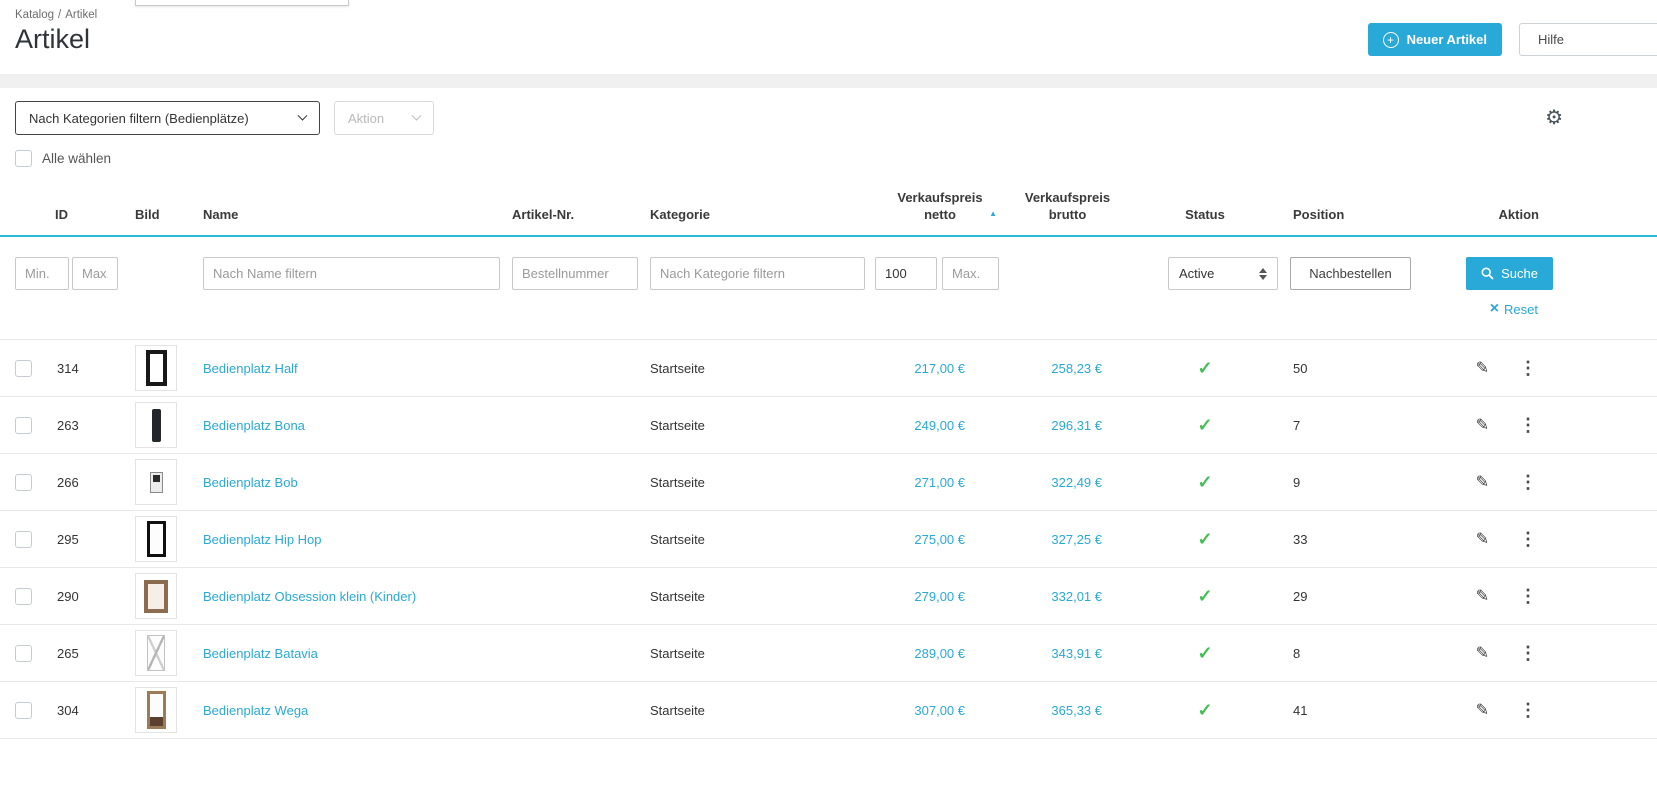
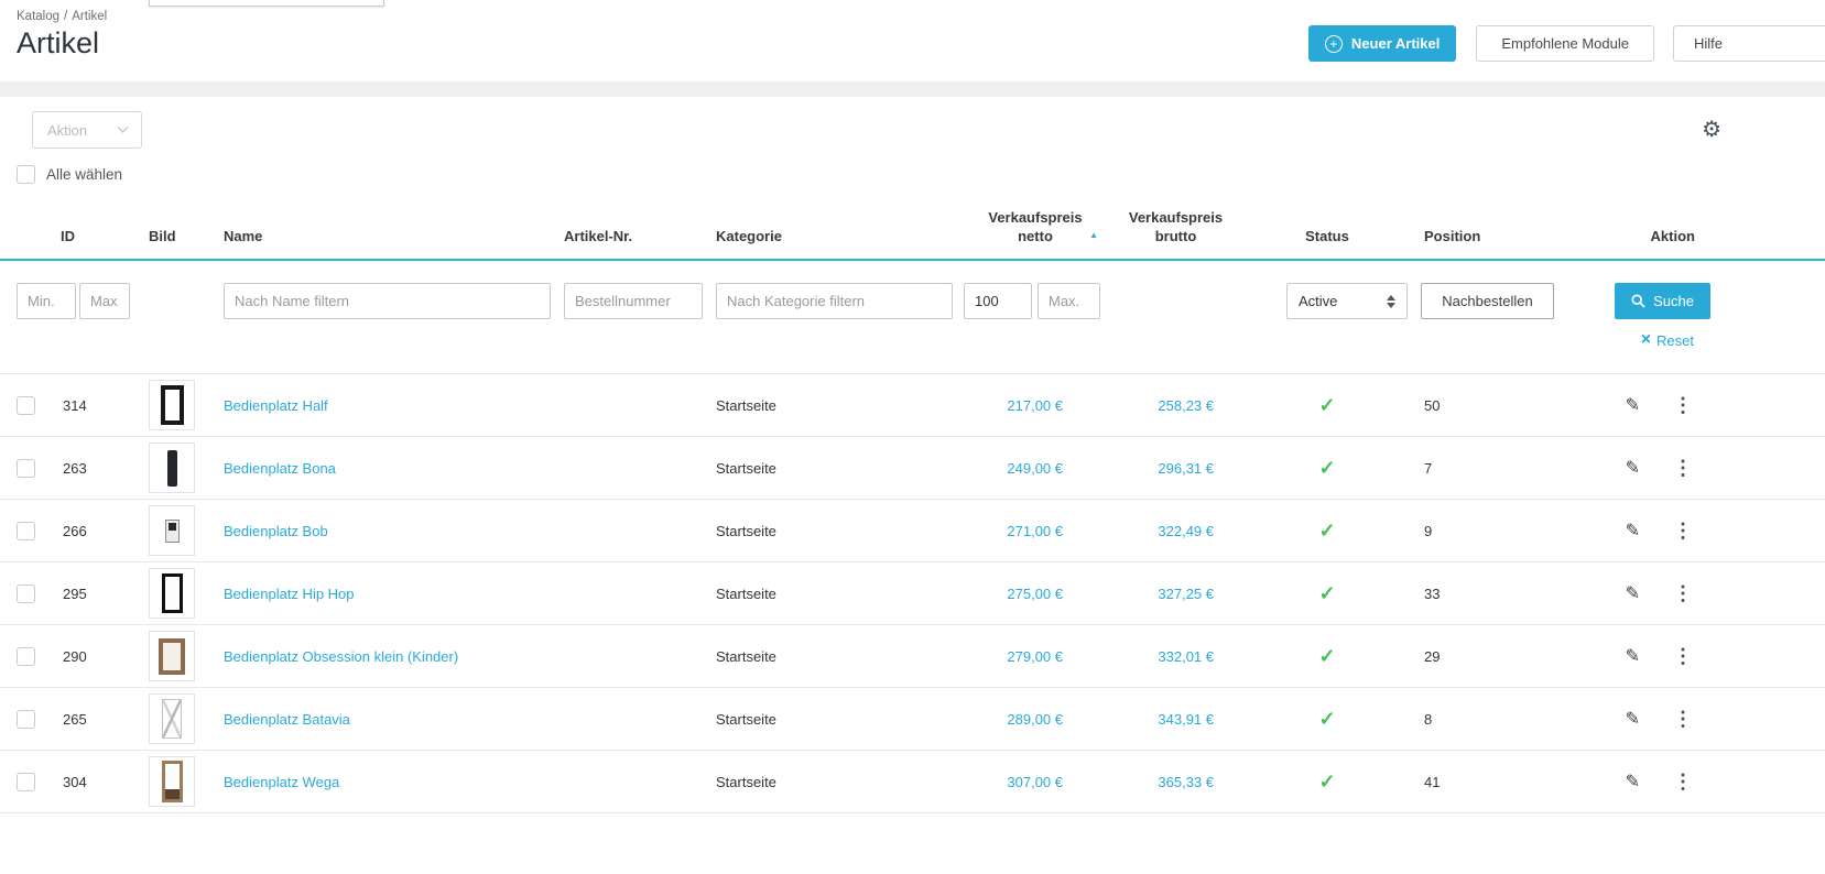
  Katalog / Artikel
  Artikel
  +
  Neuer Artikel
+ Empfohlene Module
  Hilfe
- Nach Kategorien filtern (Bedienplätze)
  Aktion
  ⚙
  Alle wählen
  ID
  Bild
  Name
  Artikel-Nr.
  Kategorie
  Verkaufspreis
  netto
  ▲
  Verkaufspreis
  brutto
  Status
  Position
  Aktion
  Min.
  Max
  Nach Name filtern
  Bestellnummer
  Nach Kategorie filtern
  100
  Max.
  Active
  Nachbestellen
  Suche
  ×
  Reset
  314
  Bedienplatz Half
  Startseite
  217,00 €
  258,23 €
  ✓
  50
  ✎
  ⋮
  263
  Bedienplatz Bona
  Startseite
  249,00 €
  296,31 €
  ✓
  7
  ✎
  ⋮
  266
  Bedienplatz Bob
  Startseite
  271,00 €
  322,49 €
  ✓
  9
  ✎
  ⋮
  295
  Bedienplatz Hip Hop
  Startseite
  275,00 €
  327,25 €
  ✓
  33
  ✎
  ⋮
  290
  Bedienplatz Obsession klein (Kinder)
  Startseite
  279,00 €
  332,01 €
  ✓
  29
  ✎
  ⋮
  265
  Bedienplatz Batavia
  Startseite
  289,00 €
  343,91 €
  ✓
  8
  ✎
  ⋮
  304
  Bedienplatz Wega
  Startseite
  307,00 €
  365,33 €
  ✓
  41
  ✎
  ⋮
